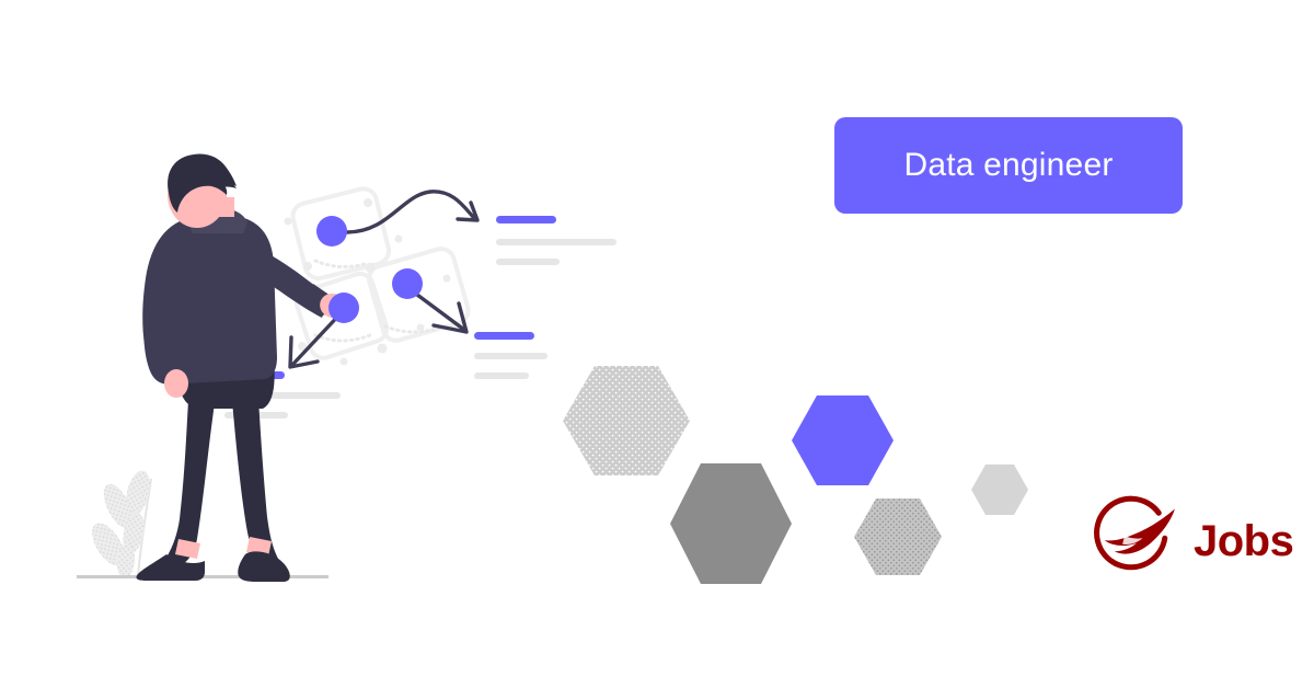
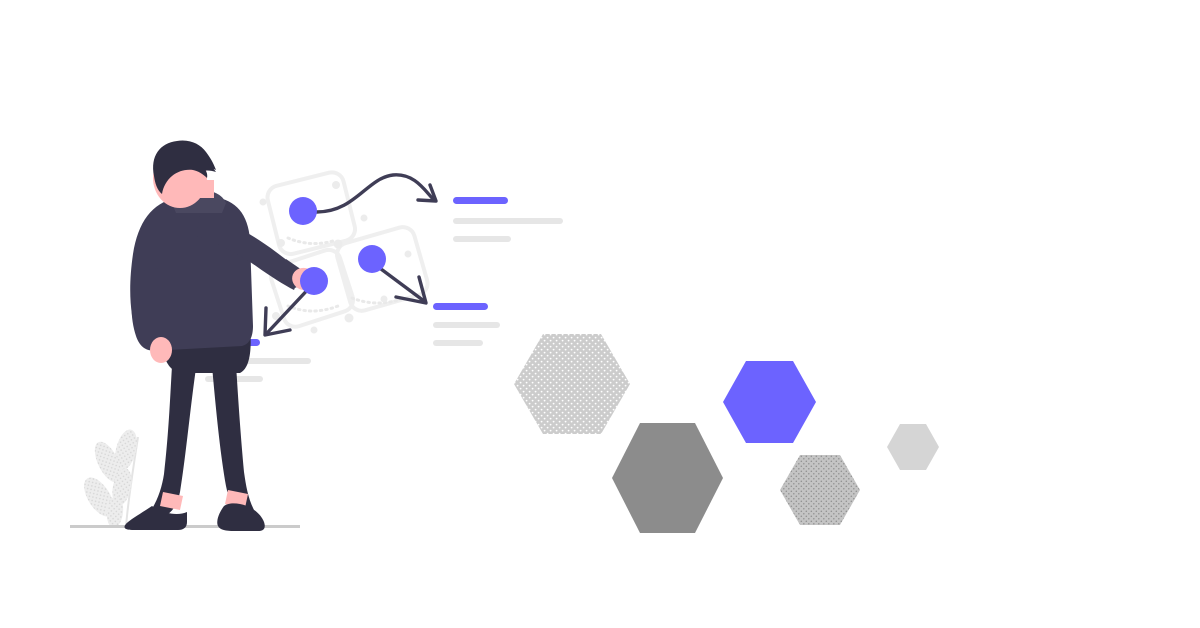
- Data engineer
- Jobs
